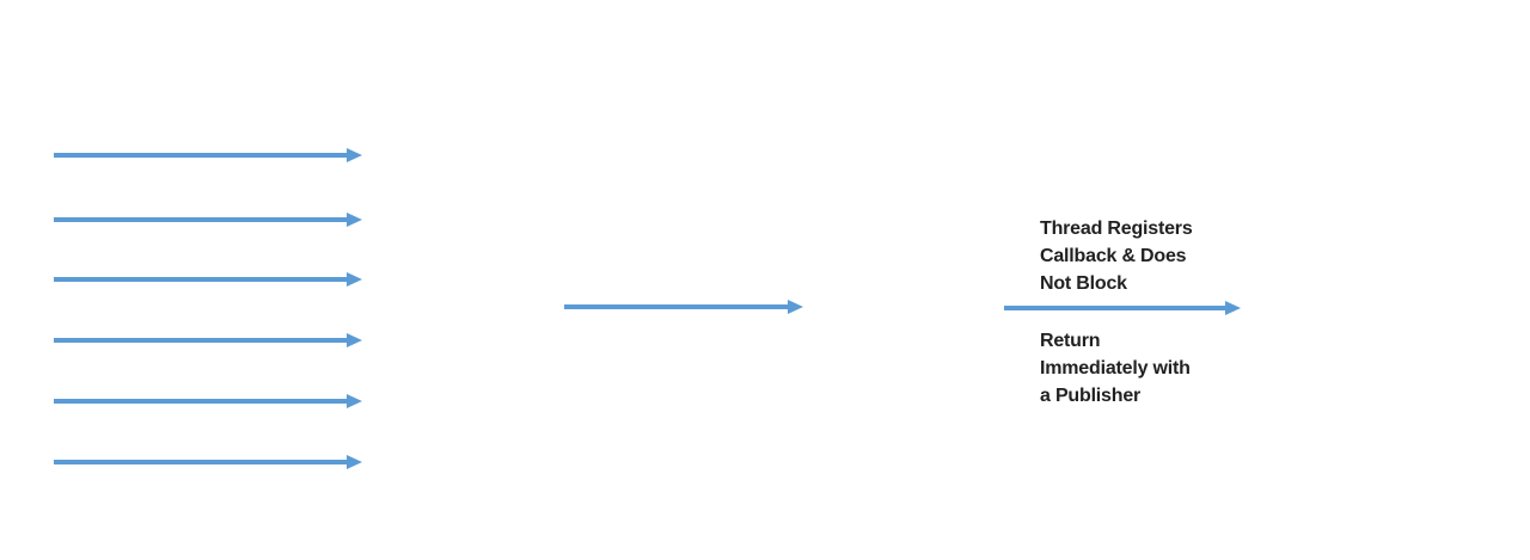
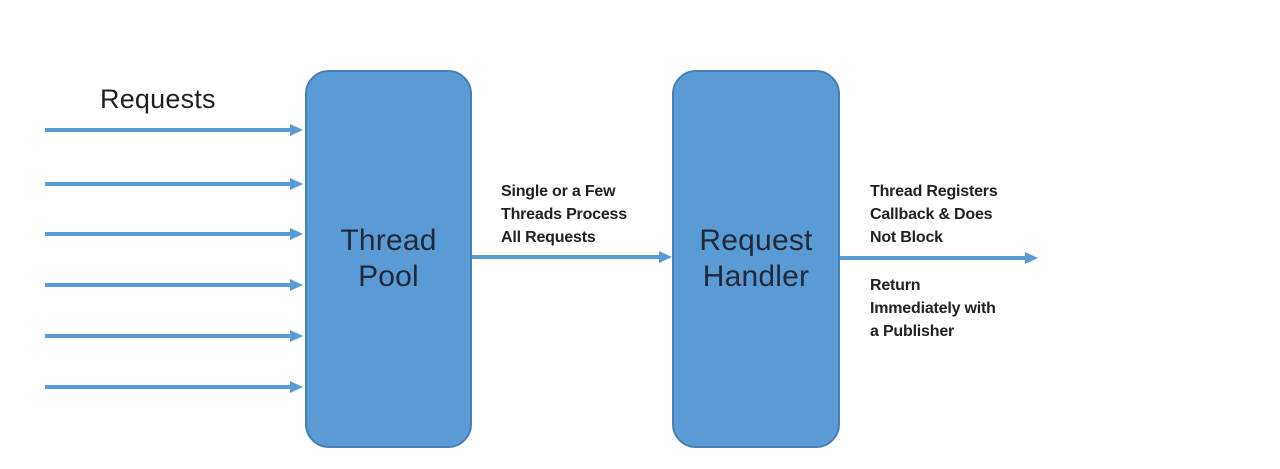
+ Requests
+ Thread
+ Pool
+ Single or a Few
+ Threads Process
+ All Requests
+ Request
+ Handler
  Thread Registers
  Callback & Does
  Not Block
  Return
  Immediately with
  a Publisher
